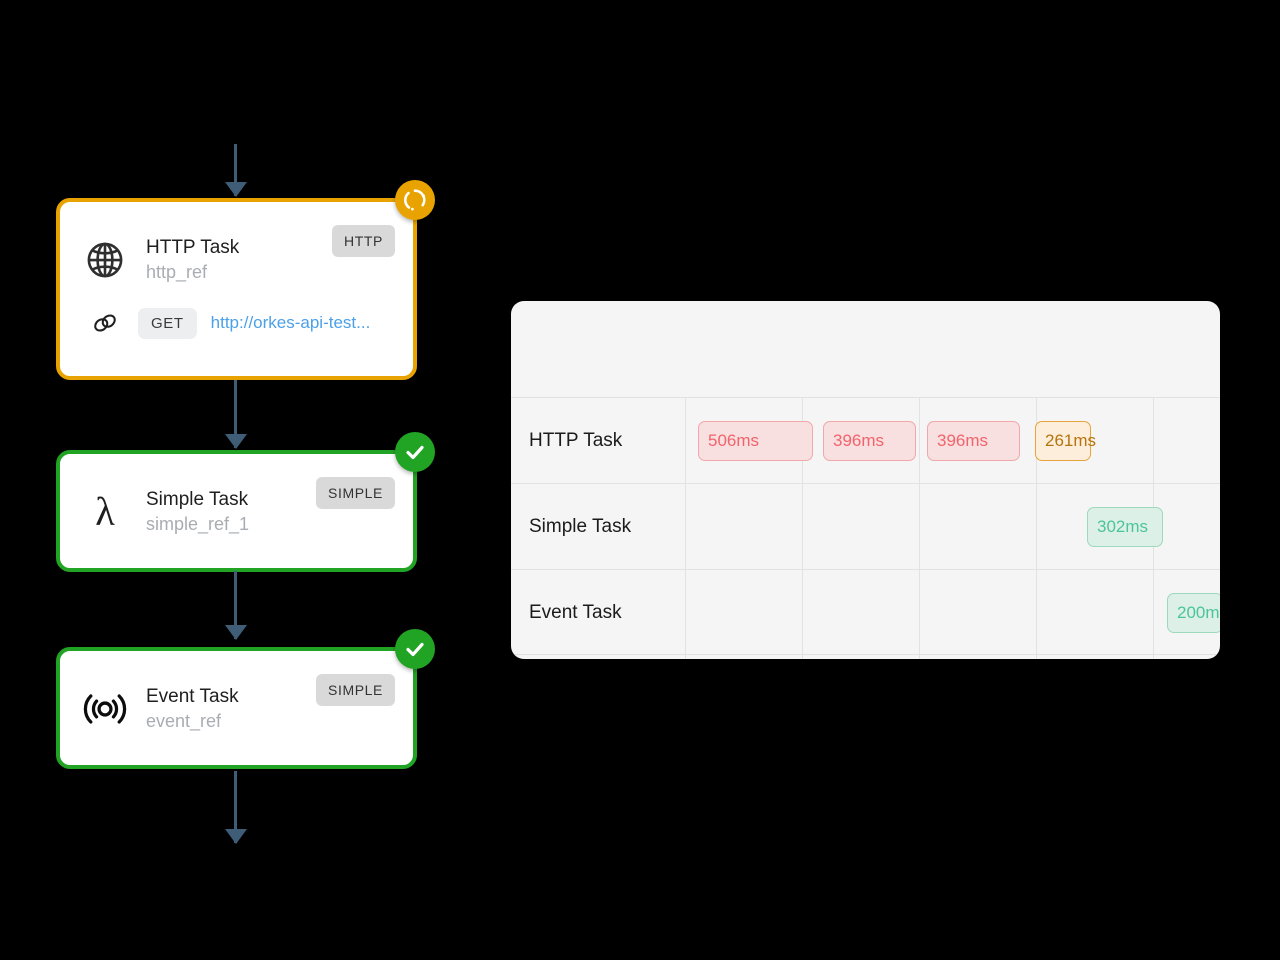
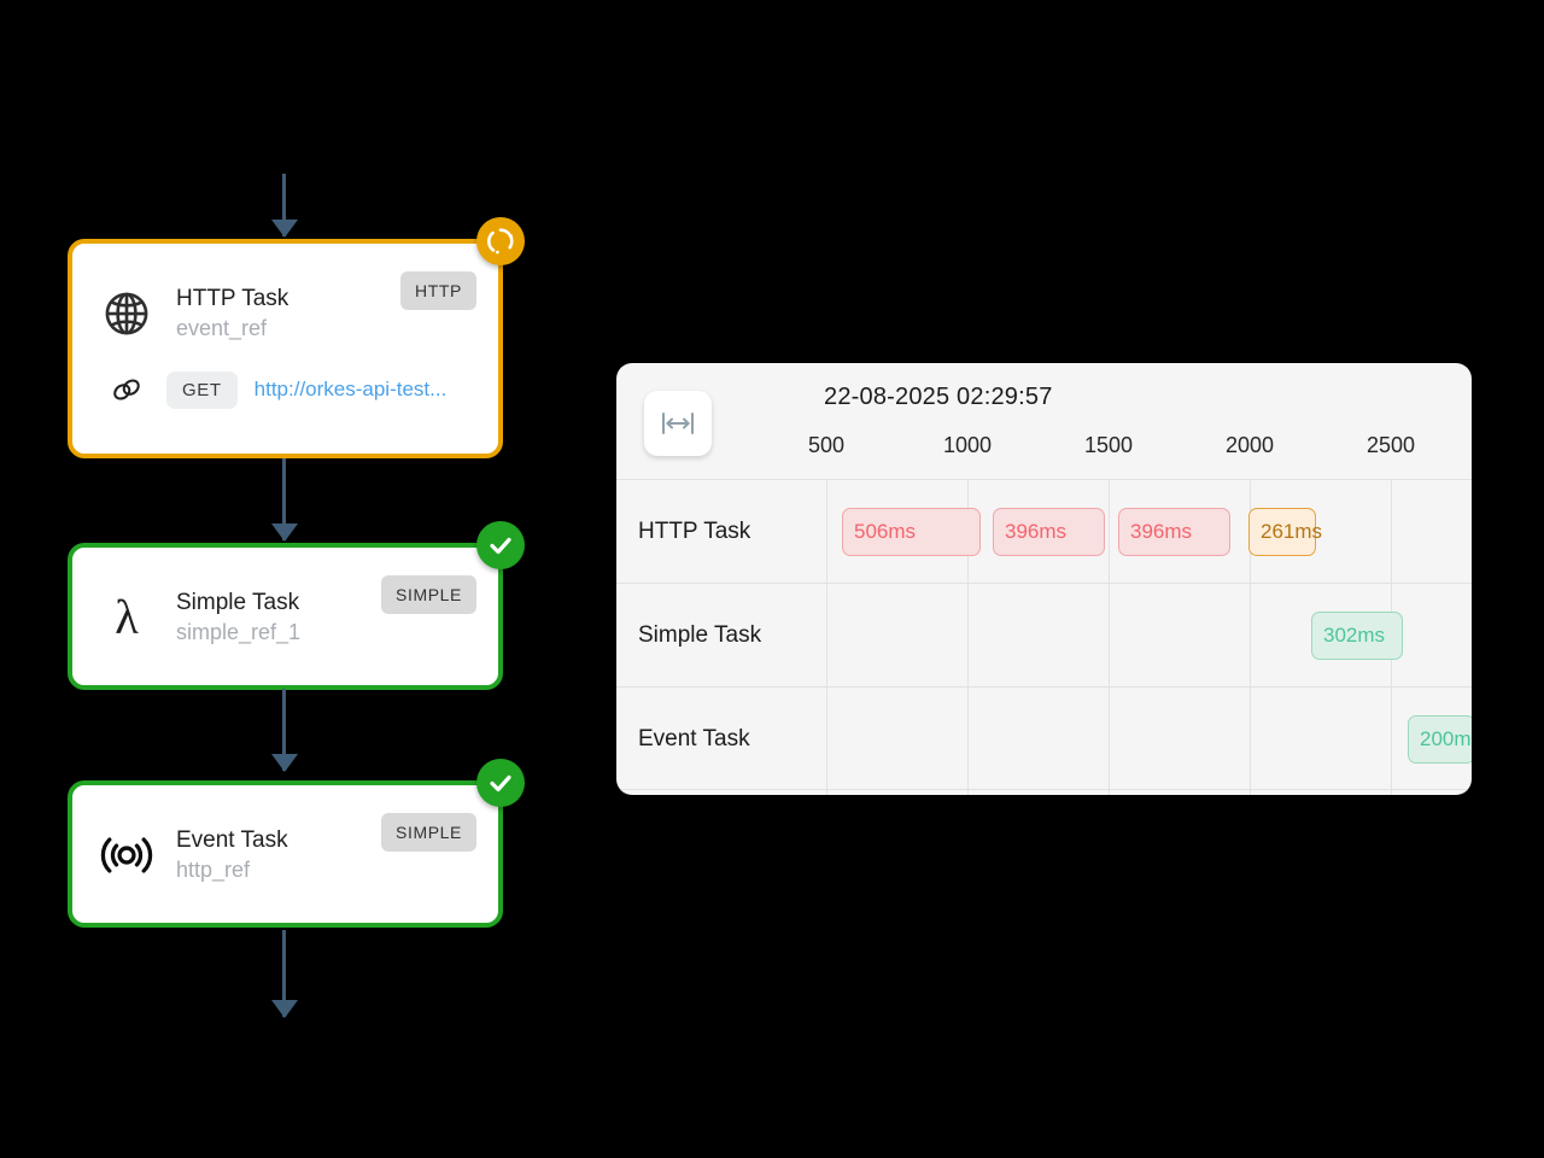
  HTTP Task
- http_ref
+ event_ref
  HTTP
  GET
  http://orkes-api-test...
  λ
  Simple Task
  simple_ref_1
  SIMPLE
  Event Task
- event_ref
+ http_ref
  SIMPLE
+ 22-08-2025 02:29:57
+ 500
+ 1000
+ 1500
+ 2000
+ 2500
  HTTP Task
  506ms
  396ms
  396ms
  261ms
  Simple Task
  302ms
  Event Task
  200m
